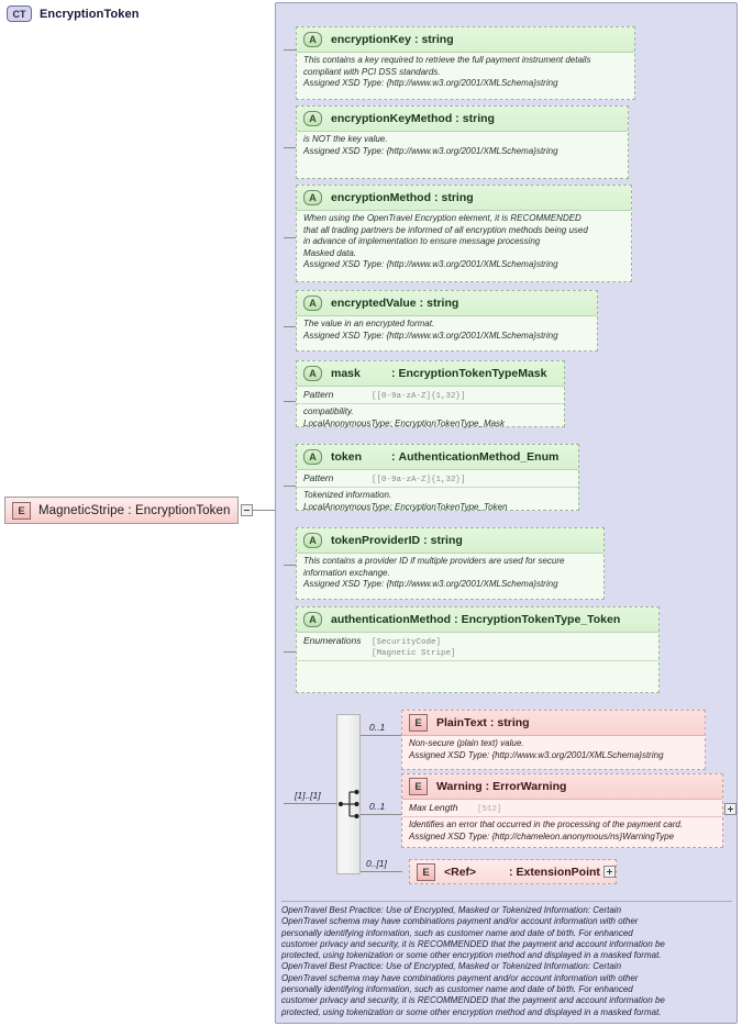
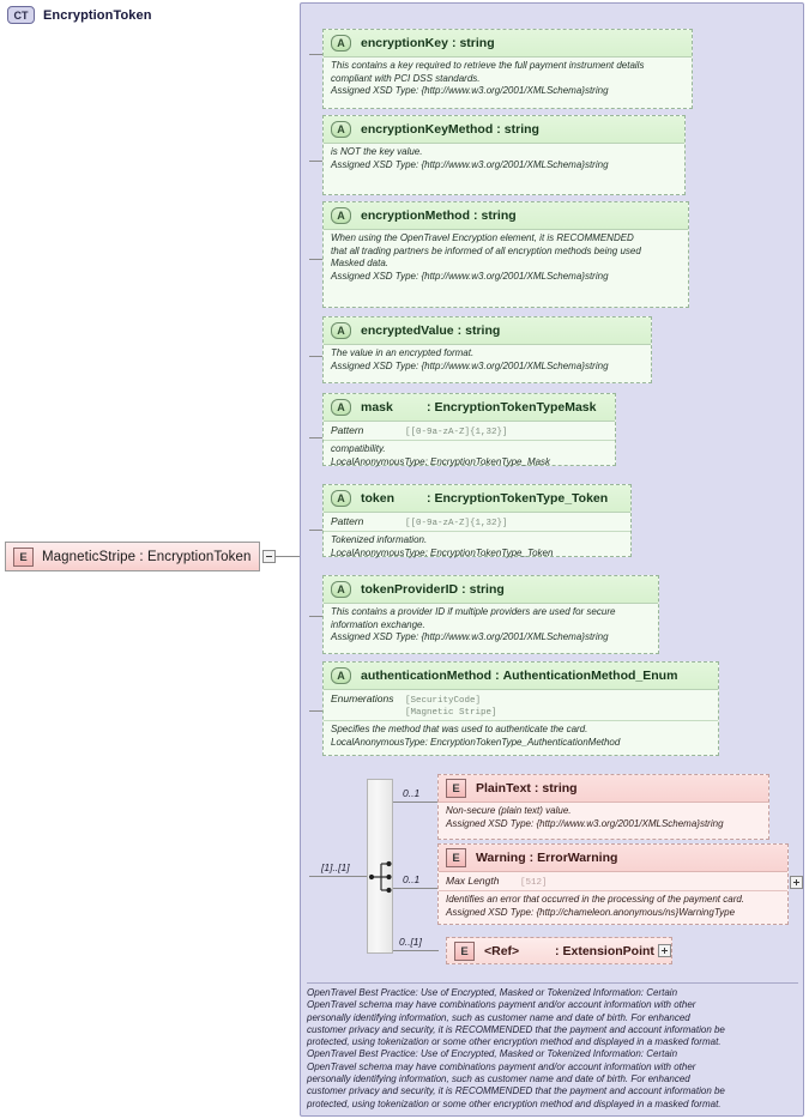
  E
  MagneticStripe : EncryptionToken
  CT
  EncryptionToken
  A
  encryptionKey : string
  This contains a key required to retrieve the full payment instrument details
  compliant with PCI DSS standards.
  Assigned XSD Type: {http://www.w3.org/2001/XMLSchema}string
  A
  encryptionKeyMethod : string
  is NOT the key value.
  Assigned XSD Type: {http://www.w3.org/2001/XMLSchema}string
  A
  encryptionMethod : string
  When using the OpenTravel Encryption element, it is RECOMMENDED
  that all trading partners be informed of all encryption methods being used
- in advance of implementation to ensure message processing
  Masked data.
  Assigned XSD Type: {http://www.w3.org/2001/XMLSchema}string
  A
  encryptedValue : string
  The value in an encrypted format.
  Assigned XSD Type: {http://www.w3.org/2001/XMLSchema}string
  A
  mask : EncryptionTokenTypeMask
  Pattern
  [[0-9a-zA-Z]{1,32}]
  compatibility.
  LocalAnonymousType: EncryptionTokenType_Mask
  A
- token : AuthenticationMethod_Enum
+ token : EncryptionTokenType_Token
  Pattern
  [[0-9a-zA-Z]{1,32}]
  Tokenized information.
  LocalAnonymousType: EncryptionTokenType_Token
  A
  tokenProviderID : string
  This contains a provider ID if multiple providers are used for secure
  information exchange.
  Assigned XSD Type: {http://www.w3.org/2001/XMLSchema}string
  A
- authenticationMethod : EncryptionTokenType_Token
+ authenticationMethod : AuthenticationMethod_Enum
  Enumerations
  [SecurityCode]
  [Magnetic Stripe]
+ Specifies the method that was used to authenticate the card.
+ LocalAnonymousType: EncryptionTokenType_AuthenticationMethod
  [1]..[1]
  0..1
  E
  PlainText : string
  Non-secure (plain text) value.
  Assigned XSD Type: {http://www.w3.org/2001/XMLSchema}string
  0..1
  E
  Warning : ErrorWarning
  Max Length
  [512]
  Identifies an error that occurred in the processing of the payment card.
  Assigned XSD Type: {http://chameleon.anonymous/ns}WarningType
  0..[1]
  E
  <Ref> : ExtensionPoint
  OpenTravel Best Practice: Use of Encrypted, Masked or Tokenized Information: Certain
  OpenTravel schema may have combinations payment and/or account information with other
  personally identifying information, such as customer name and date of birth. For enhanced
  customer privacy and security, it is RECOMMENDED that the payment and account information be
  protected, using tokenization or some other encryption method and displayed in a masked format.
  OpenTravel Best Practice: Use of Encrypted, Masked or Tokenized Information: Certain
  OpenTravel schema may have combinations payment and/or account information with other
  personally identifying information, such as customer name and date of birth. For enhanced
  customer privacy and security, it is RECOMMENDED that the payment and account information be
  protected, using tokenization or some other encryption method and displayed in a masked format.
